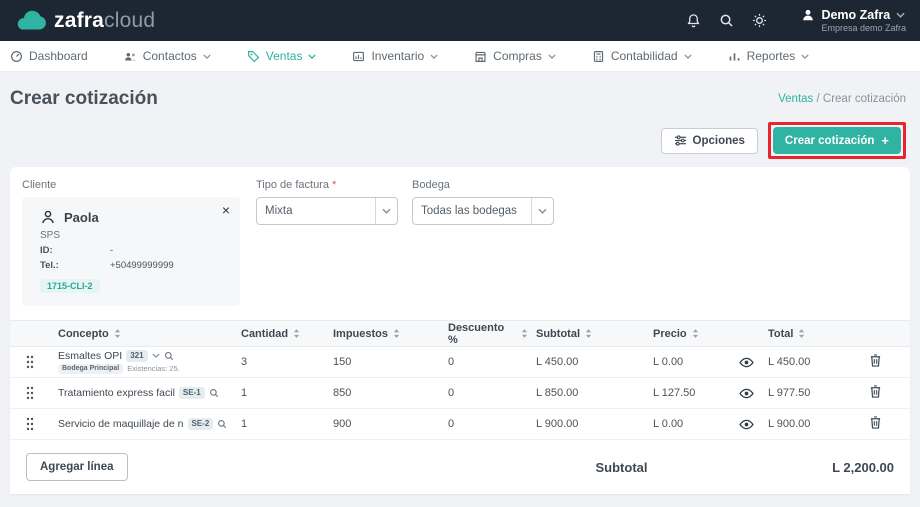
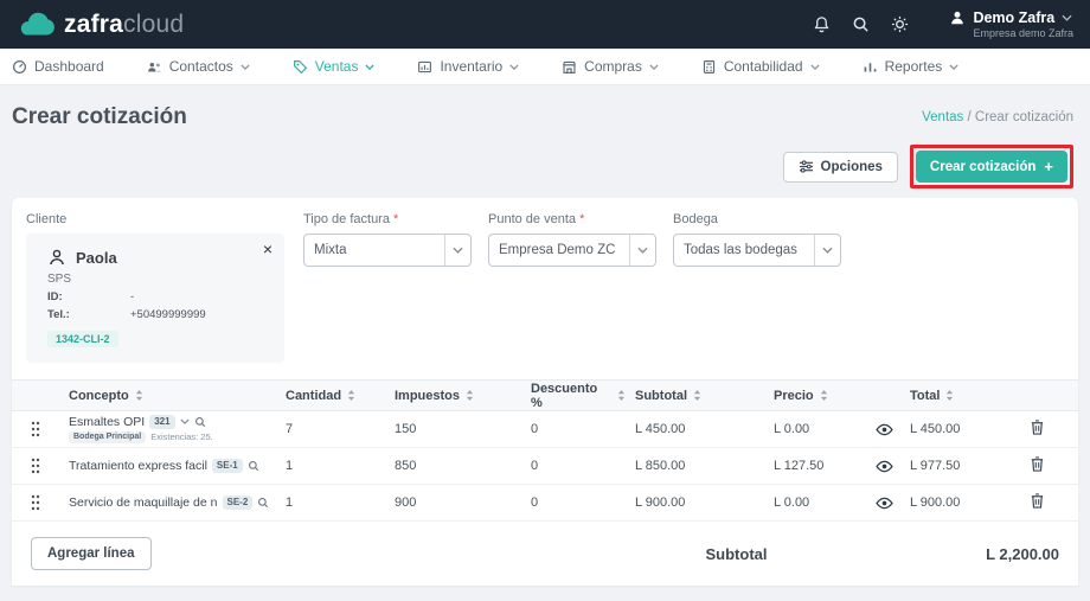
  zafracloud
  Demo Zafra
  Empresa demo Zafra
  Dashboard
  Contactos
  Ventas
  Inventario
  Compras
  Contabilidad
  Reportes
  Crear cotización
  Ventas / Crear cotización
  Opciones
  Crear cotización
  +
  Cliente
  ×
  Paola
  SPS
  ID:
  -
  Tel.:
  +50499999999
- 1715-CLI-2
+ 1342-CLI-2
  Tipo de factura *
  Mixta
+ Punto de venta *
+ Empresa Demo ZC
  Bodega
  Todas las bodegas
  Concepto
  Cantidad
  Impuestos
  Descuento %
  Subtotal
  Precio
  Total
  Esmaltes OPI
  321
  Existencias: 25.
- 3
+ 7
  150
  0
  L 450.00
  L 0.00
  L 450.00
  Tratamiento express facil
  SE-1
  1
  850
  0
  L 850.00
  L 127.50
  L 977.50
  Servicio de maquillaje de n
  SE-2
  1
  900
  0
  L 900.00
  L 0.00
  L 900.00
  Agregar línea
  Subtotal
  L 2,200.00
